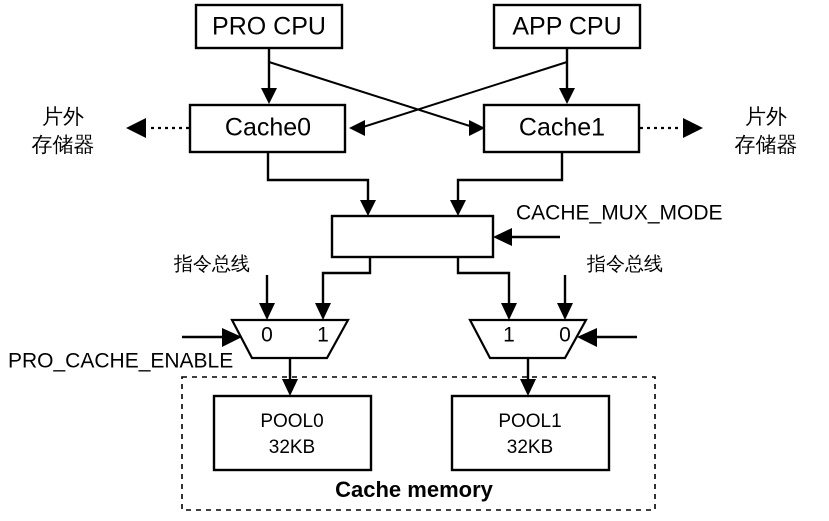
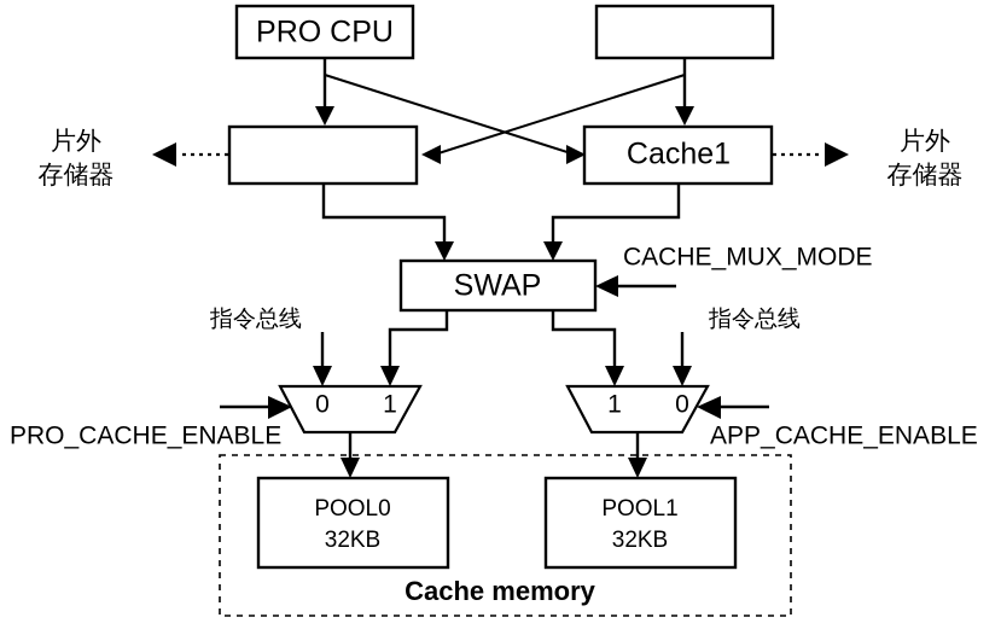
  PRO CPU
- APP CPU
- Cache0
  Cache1
+ SWAP
  片外
  存储器
  片外
  存储器
  CACHE_MUX_MODE
  指令总线
  指令总线
  0
  1
  PRO_CACHE_ENABLE
  1
  0
+ APP_CACHE_ENABLE
  POOL0
  32KB
  POOL1
  32KB
  Cache memory
